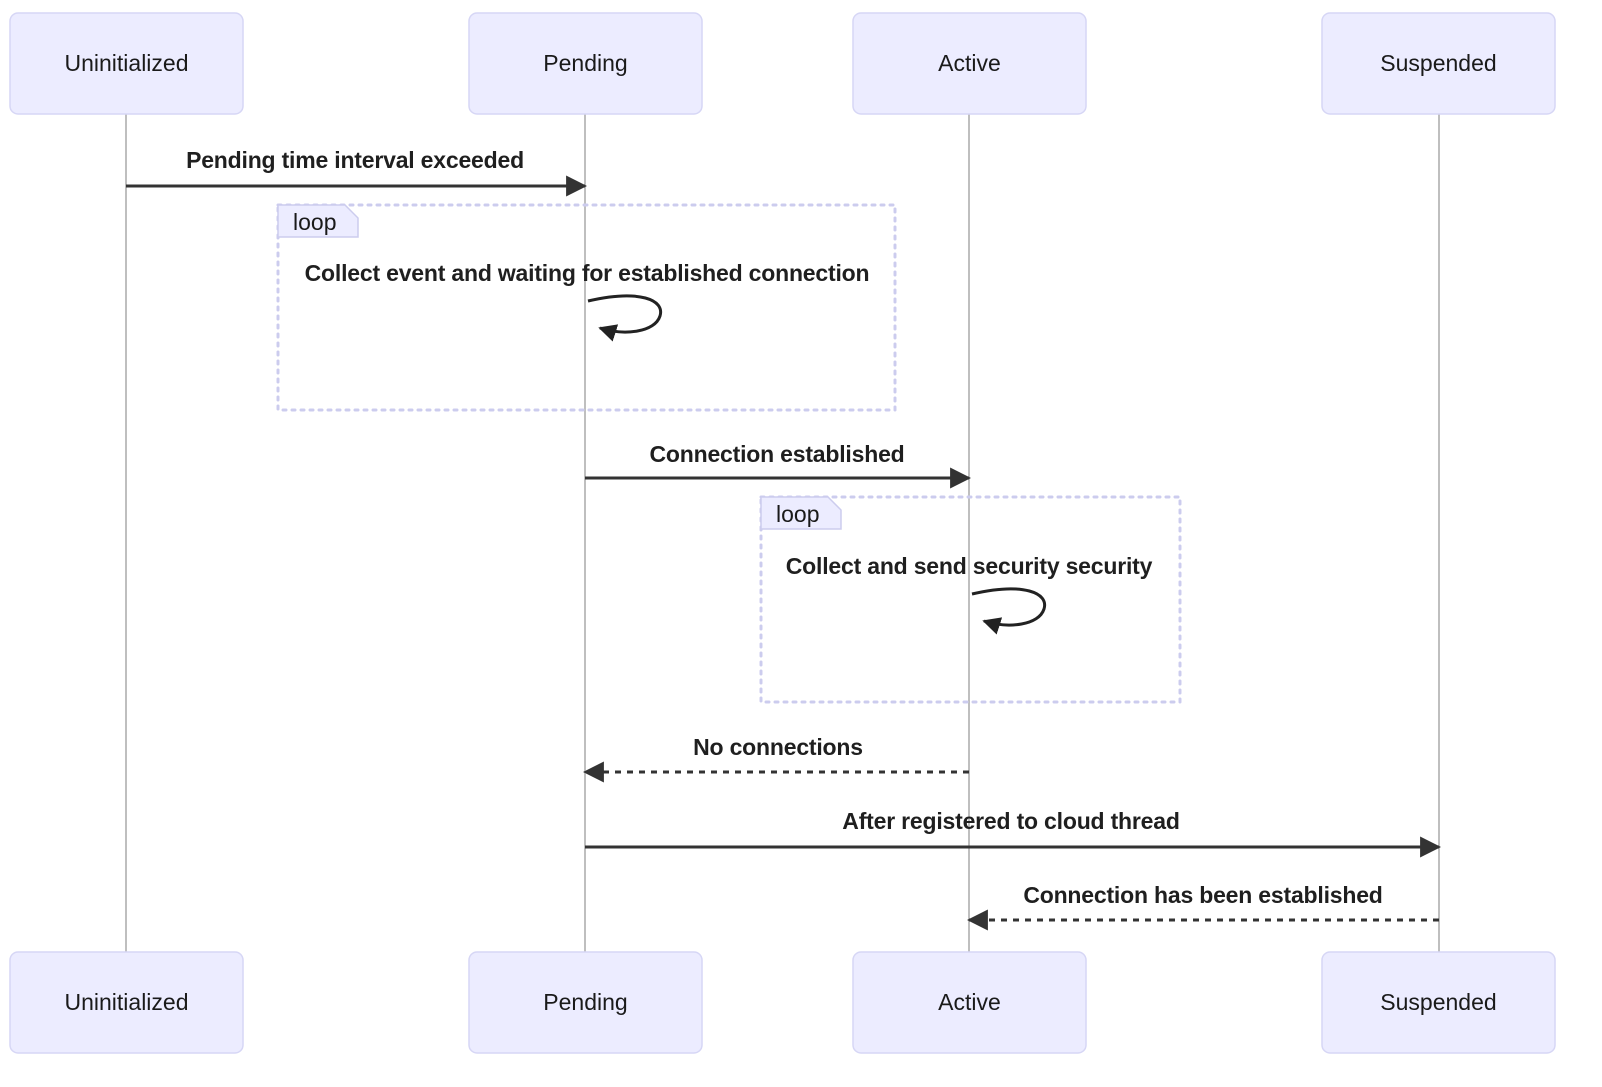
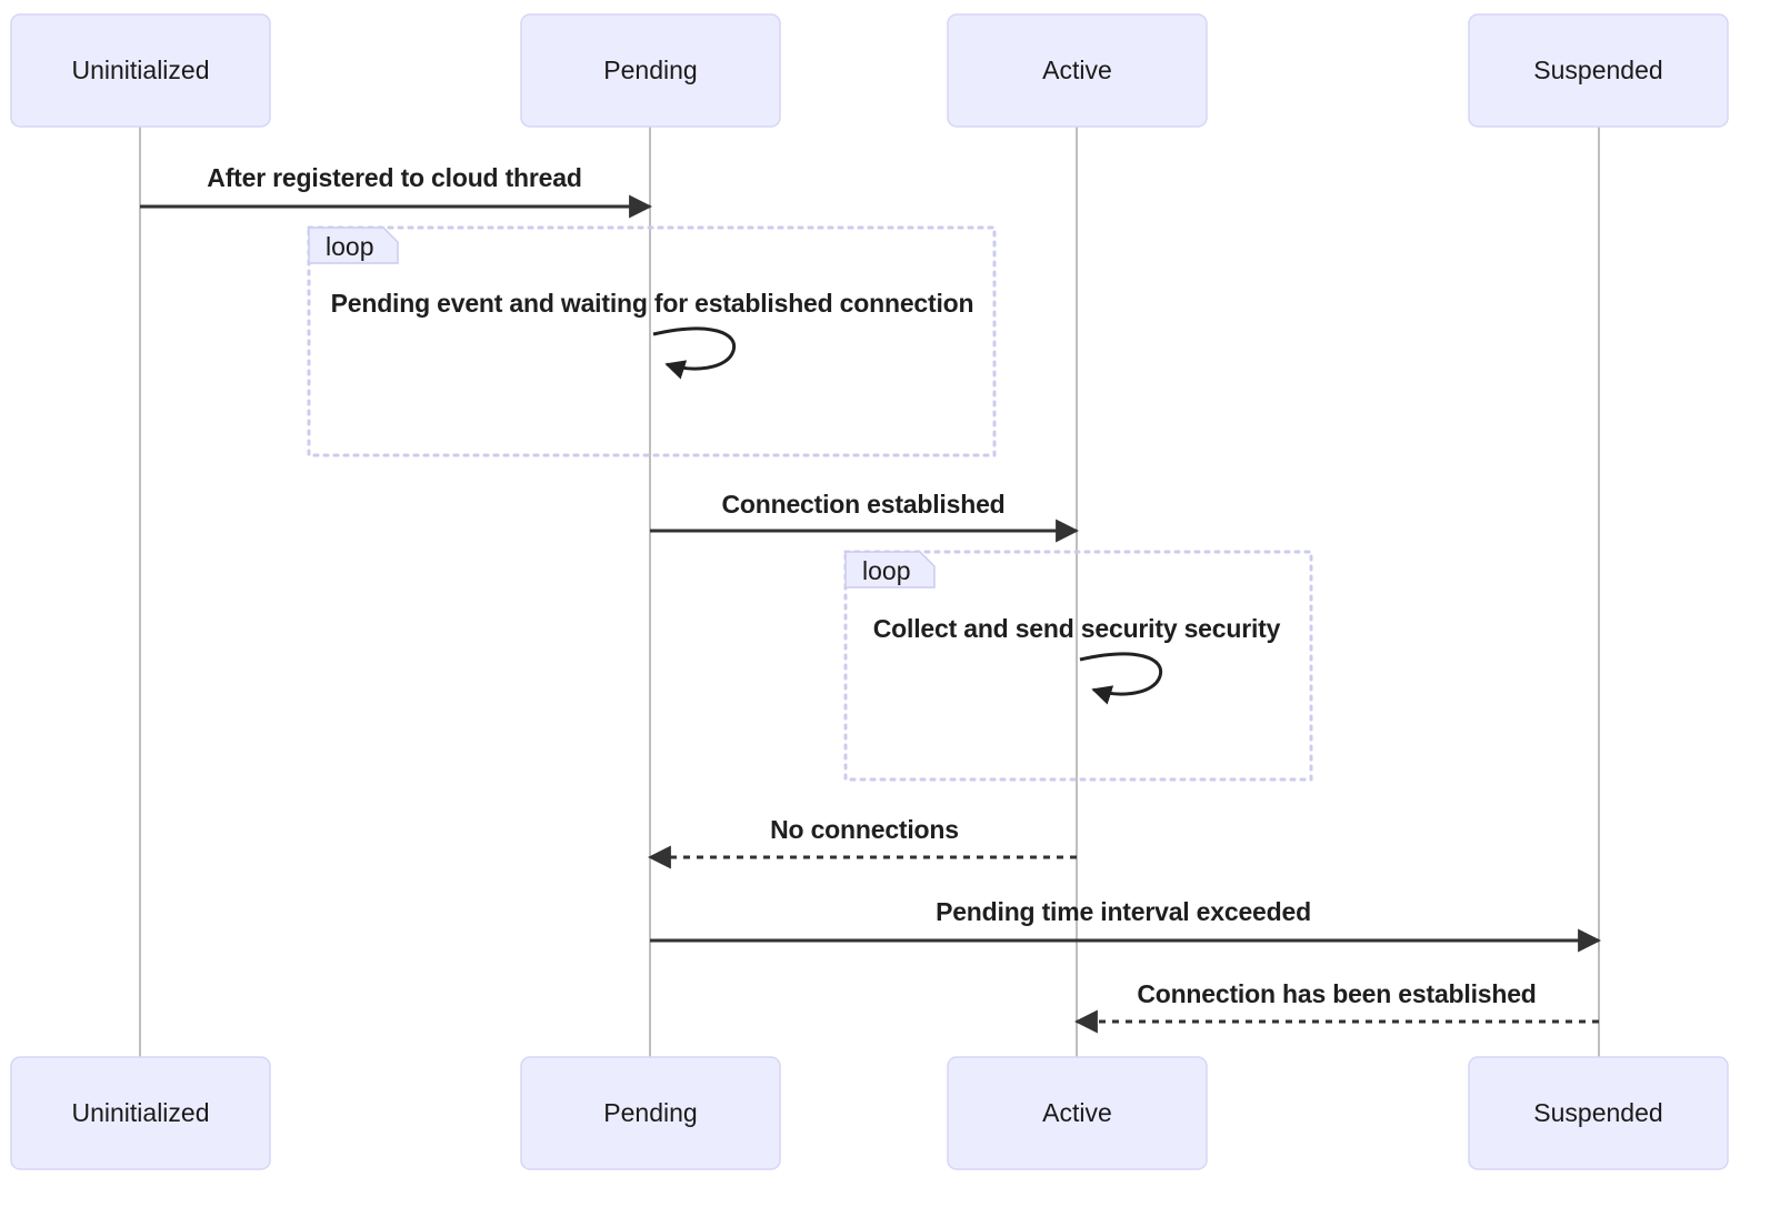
  Uninitialized
  Pending
  Active
  Suspended
- Pending time interval exceeded
+ After registered to cloud thread
  loop
- Collect event and waiting for established connection
+ Pending event and waiting for established connection
  Connection established
  loop
  Collect and send security security
  No connections
- After registered to cloud thread
+ Pending time interval exceeded
  Connection has been established
  Uninitialized
  Pending
  Active
  Suspended
